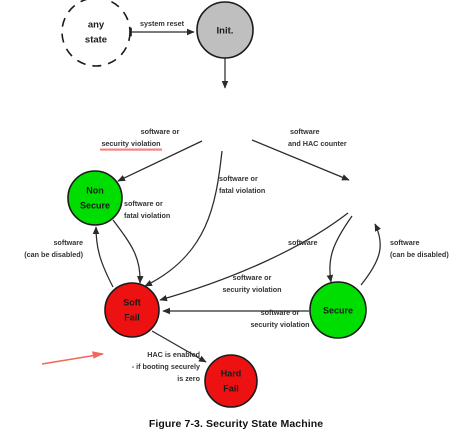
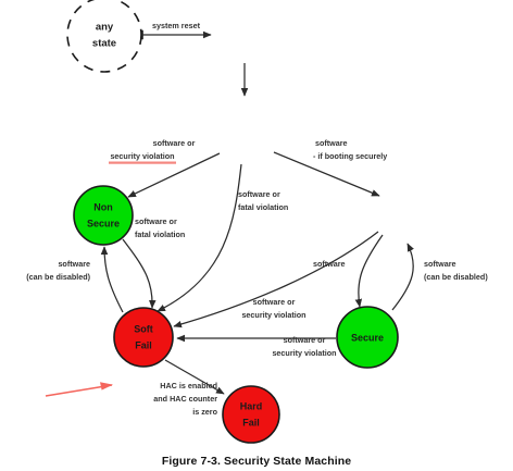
  any
  state
- Init.
  Non
  Secure
  Soft
  Fail
  Secure
  Hard
  Fail
  system reset
  software or
  security violation
  software
- and HAC counter
+ - if booting securely
  software or
  fatal violation
  software or
  fatal violation
  software
  (can be disabled)
  software
  software
  (can be disabled)
  software or
  security violation
  software or
  security violation
  HAC is enabled
- - if booting securely
+ and HAC counter
  is zero
  Figure 7-3. Security State Machine
